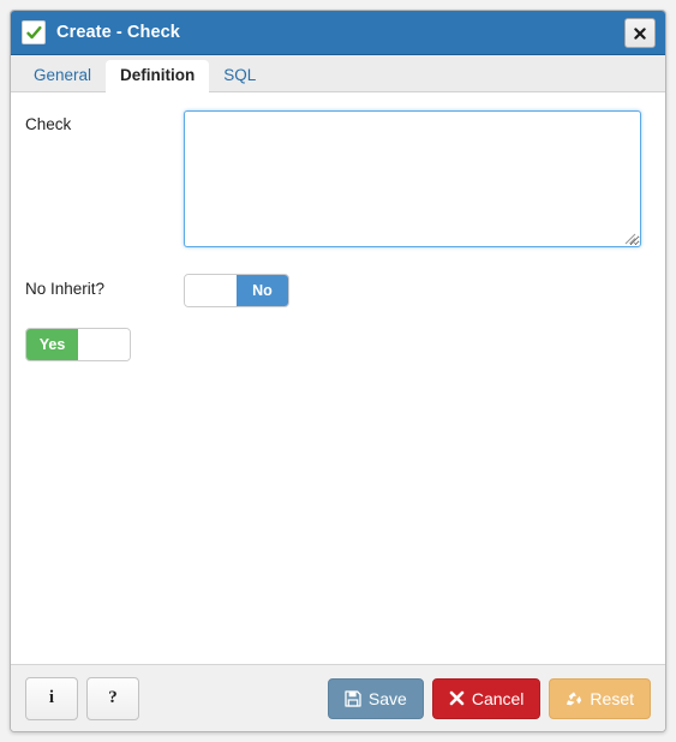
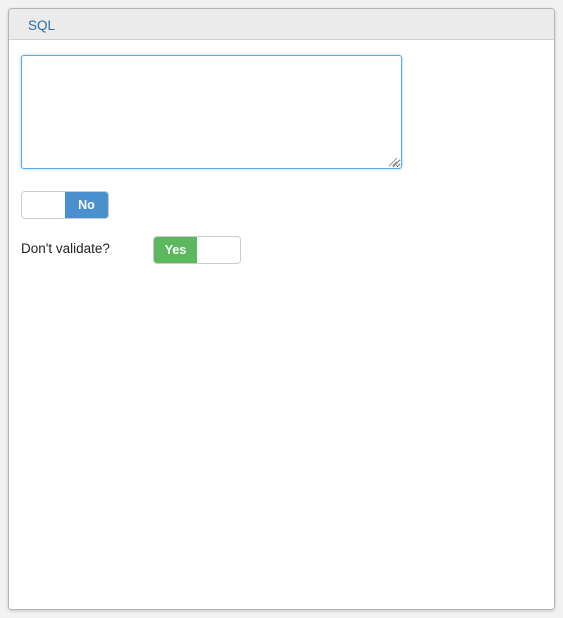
- Create - Check
- General
- Definition
  SQL
- Check
- No Inherit?
  No
+ Don't validate?
  Yes
- i
- ?
- Save
- Cancel
- Reset
